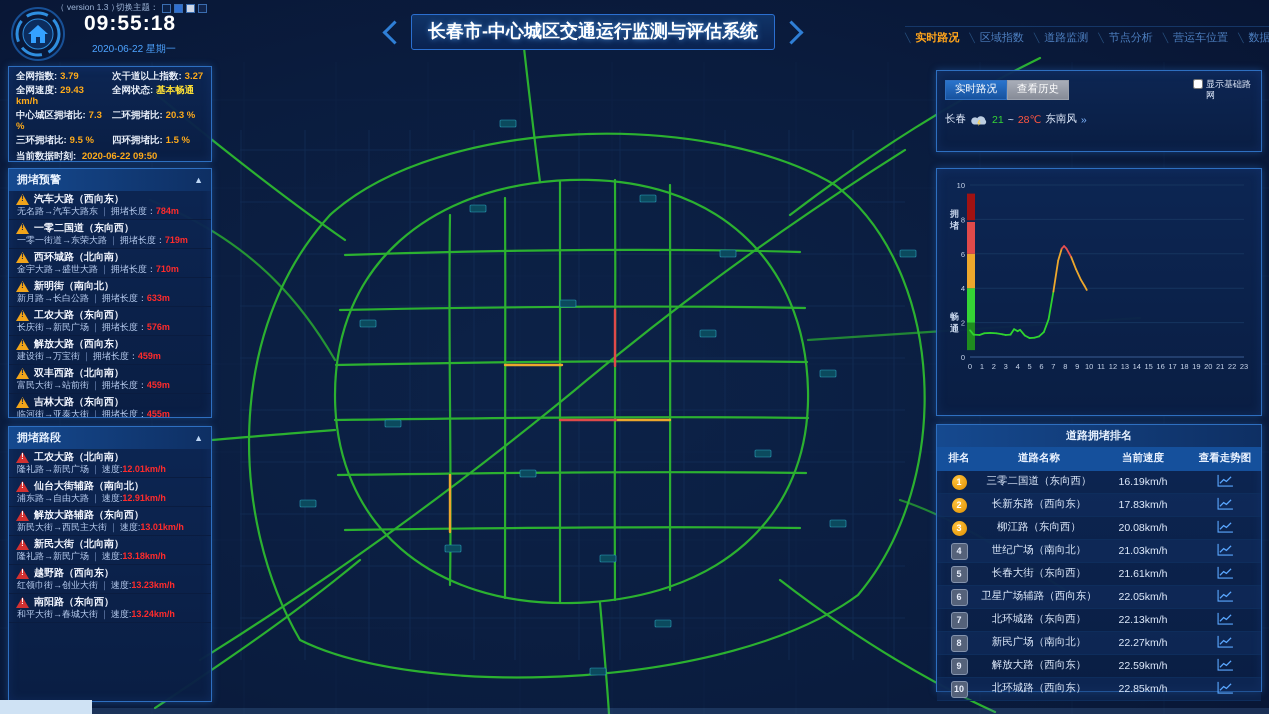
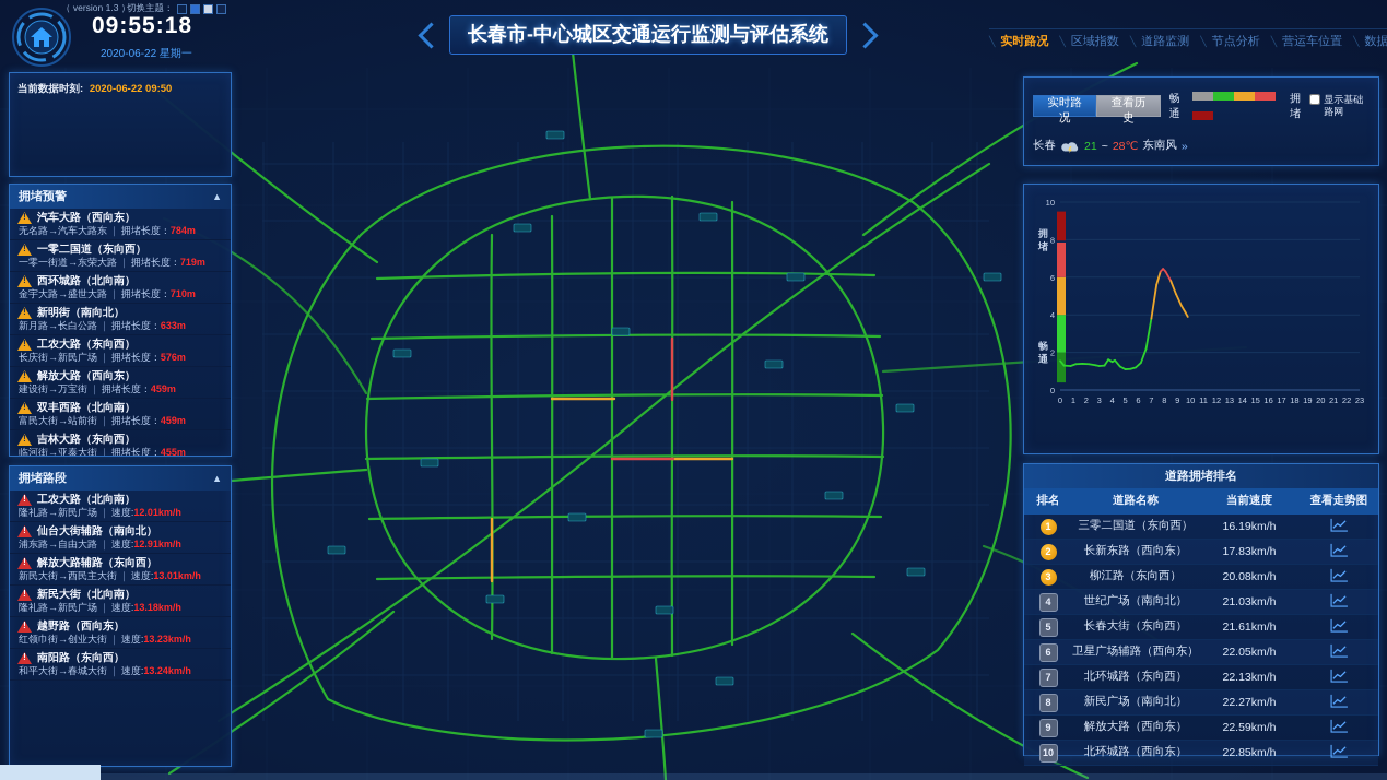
  （ version 1.3 ）
  切换主题：
  09:55:18
  2020-06-22 星期一
  长春市-中心城区交通运行监测与评估系统
  实时路况
  区域指数
  道路监测
  节点分析
  营运车位置
- 全网指数: 3.79
- 次干道以上指数: 3.27
- 全网速度: 29.43 km/h
- 全网状态: 基本畅通
- 中心城区拥堵比: 7.3 %
- 二环拥堵比: 20.3 %
- 三环拥堵比: 9.5 %
- 四环拥堵比: 1.5 %
  当前数据时刻: 2020-06-22 09:50
  拥堵预警
  ▲
  !
  汽车大路（西向东）
  无名路→汽车大路东 ｜ 拥堵长度：784m
  !
  一零二国道（东向西）
  一零一街道→东荣大路 ｜ 拥堵长度：719m
  !
  西环城路（北向南）
  金宇大路→盛世大路 ｜ 拥堵长度：710m
  !
  新明街（南向北）
  新月路→长白公路 ｜ 拥堵长度：633m
  !
  工农大路（东向西）
  长庆街→新民广场 ｜ 拥堵长度：576m
  !
  解放大路（西向东）
  建设街→万宝街 ｜ 拥堵长度：459m
  !
  双丰西路（北向南）
  富民大街→站前街 ｜ 拥堵长度：459m
  !
  吉林大路（东向西）
  临河街→亚泰大街 ｜ 拥堵长度：455m
  拥堵路段
  ▲
  !
  工农大路（北向南）
  隆礼路→新民广场 ｜ 速度:12.01km/h
  !
  仙台大街辅路（南向北）
  浦东路→自由大路 ｜ 速度:12.91km/h
  !
  解放大路辅路（东向西）
  新民大街→西民主大街 ｜ 速度:13.01km/h
  !
  新民大街（北向南）
  隆礼路→新民广场 ｜ 速度:13.18km/h
  !
  越野路（西向东）
  红领巾街→创业大街 ｜ 速度:13.23km/h
  !
  南阳路（东向西）
  和平大街→春城大街 ｜ 速度:13.24km/h
  实时路况
  查看历史
+ 畅通
+ 拥堵
  显示基础路网
  长春
  21
  ~
  28℃
  东南风
  »
  0
  2
  4
  6
  8
  10
  0
  1
  2
  3
  4
  5
  6
  7
  8
  9
  10
  11
  12
  13
  14
  15
  16
  17
  18
  19
  20
  21
  22
  23
  拥
  堵
  畅
  通
  道路拥堵排名
  排名
  道路名称
  当前速度
  查看走势图
  1
  三零二国道（东向西）
  16.19km/h
  2
  长新东路（西向东）
  17.83km/h
  3
  柳江路（东向西）
  20.08km/h
  4
  世纪广场（南向北）
  21.03km/h
  5
  长春大街（东向西）
  21.61km/h
  6
  卫星广场辅路（西向东）
  22.05km/h
  7
  北环城路（东向西）
  22.13km/h
  8
  新民广场（南向北）
  22.27km/h
  9
  解放大路（西向东）
  22.59km/h
  10
  北环城路（西向东）
  22.85km/h
